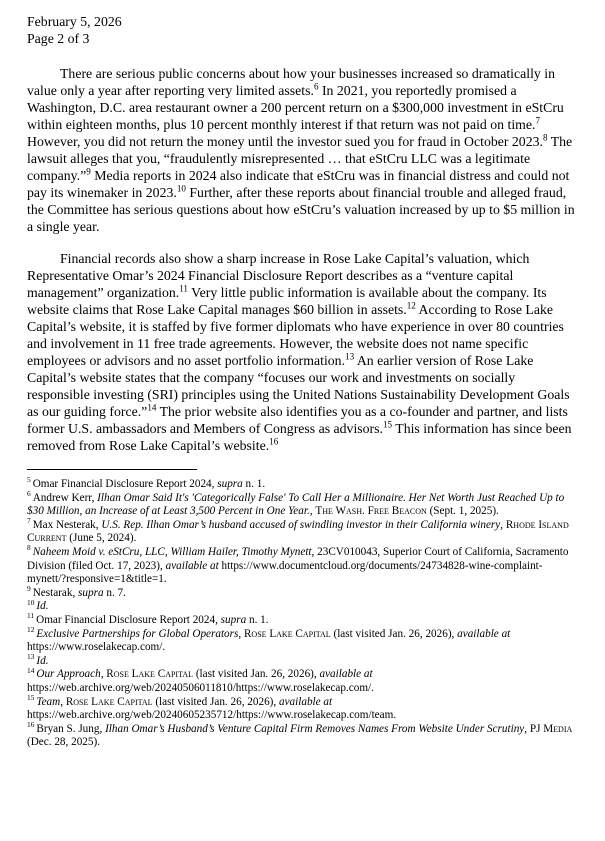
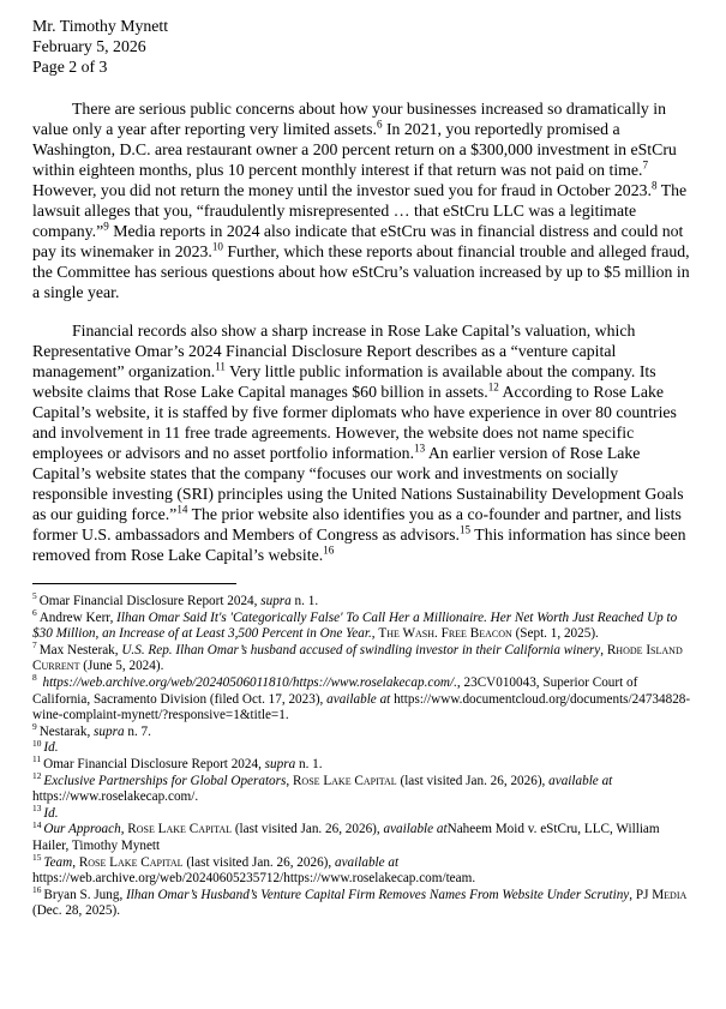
+ Mr. Timothy Mynett
  February 5, 2026
  Page 2 of 3
- There are serious public concerns about how your businesses increased so dramatically in value only a year after reporting very limited assets.6 In 2021, you reportedly promised a Washington, D.C. area restaurant owner a 200 percent return on a $300,000 investment in eStCru within eighteen months, plus 10 percent monthly interest if that return was not paid on time.7 However, you did not return the money until the investor sued you for fraud in October 2023.8 The lawsuit alleges that you, “fraudulently misrepresented … that eStCru LLC was a legitimate company.”9 Media reports in 2024 also indicate that eStCru was in financial distress and could not pay its winemaker in 2023.10 Further, after these reports about financial trouble and alleged fraud, the Committee has serious questions about how eStCru’s valuation increased by up to $5 million in a single year.
+ There are serious public concerns about how your businesses increased so dramatically in value only a year after reporting very limited assets.6 In 2021, you reportedly promised a Washington, D.C. area restaurant owner a 200 percent return on a $300,000 investment in eStCru within eighteen months, plus 10 percent monthly interest if that return was not paid on time.7 However, you did not return the money until the investor sued you for fraud in October 2023.8 The lawsuit alleges that you, “fraudulently misrepresented … that eStCru LLC was a legitimate company.”9 Media reports in 2024 also indicate that eStCru was in financial distress and could not pay its winemaker in 2023.10 Further, which these reports about financial trouble and alleged fraud, the Committee has serious questions about how eStCru’s valuation increased by up to $5 million in a single year.
  Financial records also show a sharp increase in Rose Lake Capital’s valuation, which Representative Omar’s 2024 Financial Disclosure Report describes as a “venture capital management” organization.11 Very little public information is available about the company. Its website claims that Rose Lake Capital manages $60 billion in assets.12 According to Rose Lake Capital’s website, it is staffed by five former diplomats who have experience in over 80 countries and involvement in 11 free trade agreements. However, the website does not name specific employees or advisors and no asset portfolio information.13 An earlier version of Rose Lake Capital’s website states that the company “focuses our work and investments on socially responsible investing (SRI) principles using the United Nations Sustainability Development Goals as our guiding force.”14 The prior website also identifies you as a co-founder and partner, and lists former U.S. ambassadors and Members of Congress as advisors.15 This information has since been removed from Rose Lake Capital’s website.16
  5 Omar Financial Disclosure Report 2024, supra n. 1.
  6 Andrew Kerr, Ilhan Omar Said It's 'Categorically False' To Call Her a Millionaire. Her Net Worth Just Reached Up to $30 Million, an Increase of at Least 3,500 Percent in One Year., The Wash. Free Beacon (Sept. 1, 2025).
  7 Max Nesterak, U.S. Rep. Ilhan Omar’s husband accused of swindling investor in their California winery, Rhode Island Current (June 5, 2024).
- 8 Naheem Moid v. eStCru, LLC, William Hailer, Timothy Mynett, 23CV010043, Superior Court of California, Sacramento Division (filed Oct. 17, 2023), available at https://www.documentcloud.org/documents/24734828-wine-complaint-mynett/?responsive=1&title=1.
+ 8 https://web.archive.org/web/20240506011810/https://www.roselakecap.com/., 23CV010043, Superior Court of California, Sacramento Division (filed Oct. 17, 2023), available at https://www.documentcloud.org/documents/24734828-wine-complaint-mynett/?responsive=1&title=1.
  9 Nestarak, supra n. 7.
  10 Id.
  11 Omar Financial Disclosure Report 2024, supra n. 1.
  12 Exclusive Partnerships for Global Operators, Rose Lake Capital (last visited Jan. 26, 2026), available at https://www.roselakecap.com/.
  13 Id.
- 14 Our Approach, Rose Lake Capital (last visited Jan. 26, 2026), available at https://web.archive.org/web/20240506011810/https://www.roselakecap.com/.
+ 14 Our Approach, Rose Lake Capital (last visited Jan. 26, 2026), available atNaheem Moid v. eStCru, LLC, William Hailer, Timothy Mynett
  15 Team, Rose Lake Capital (last visited Jan. 26, 2026), available at https://web.archive.org/web/20240605235712/https://www.roselakecap.com/team.
  16 Bryan S. Jung, Ilhan Omar’s Husband’s Venture Capital Firm Removes Names From Website Under Scrutiny, PJ Media (Dec. 28, 2025).
